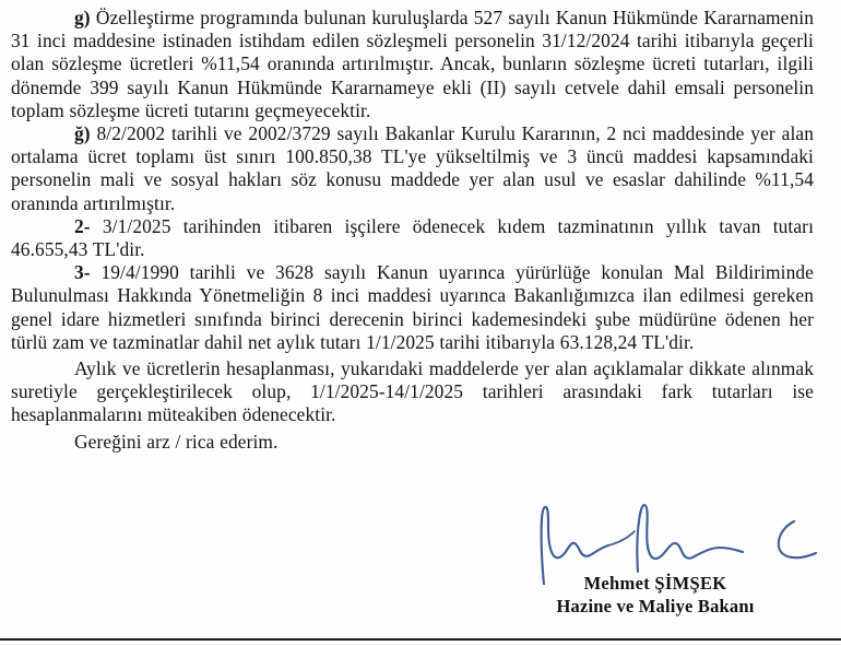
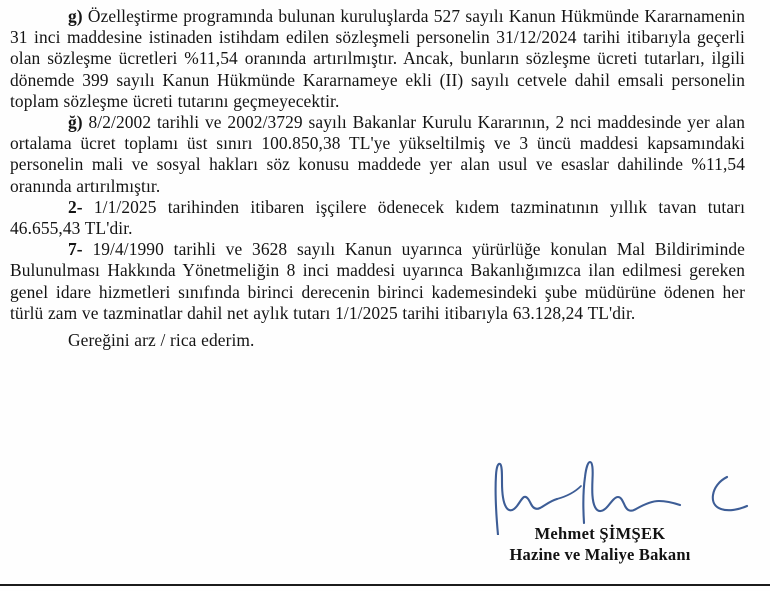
  g) Özelleştirme programında bulunan kuruluşlarda 527 sayılı Kanun Hükmünde Kararnamenin 31 inci maddesine istinaden istihdam edilen sözleşmeli personelin 31/12/2024 tarihi itibarıyla geçerli olan sözleşme ücretleri %11,54 oranında artırılmıştır. Ancak, bunların sözleşme ücreti tutarları, ilgili dönemde 399 sayılı Kanun Hükmünde Kararnameye ekli (II) sayılı cetvele dahil emsali personelin toplam sözleşme ücreti tutarını geçmeyecektir.
  ğ) 8/2/2002 tarihli ve 2002/3729 sayılı Bakanlar Kurulu Kararının, 2 nci maddesinde yer alan ortalama ücret toplamı üst sınırı 100.850,38 TL'ye yükseltilmiş ve 3 üncü maddesi kapsamındaki personelin mali ve sosyal hakları söz konusu maddede yer alan usul ve esaslar dahilinde %11,54 oranında artırılmıştır.
- 2- 3/1/2025 tarihinden itibaren işçilere ödenecek kıdem tazminatının yıllık tavan tutarı 46.655,43 TL'dir.
+ 2- 1/1/2025 tarihinden itibaren işçilere ödenecek kıdem tazminatının yıllık tavan tutarı 46.655,43 TL'dir.
- 3- 19/4/1990 tarihli ve 3628 sayılı Kanun uyarınca yürürlüğe konulan Mal Bildiriminde Bulunulması Hakkında Yönetmeliğin 8 inci maddesi uyarınca Bakanlığımızca ilan edilmesi gereken genel idare hizmetleri sınıfında birinci derecenin birinci kademesindeki şube müdürüne ödenen her türlü zam ve tazminatlar dahil net aylık tutarı 1/1/2025 tarihi itibarıyla 63.128,24 TL'dir.
+ 7- 19/4/1990 tarihli ve 3628 sayılı Kanun uyarınca yürürlüğe konulan Mal Bildiriminde Bulunulması Hakkında Yönetmeliğin 8 inci maddesi uyarınca Bakanlığımızca ilan edilmesi gereken genel idare hizmetleri sınıfında birinci derecenin birinci kademesindeki şube müdürüne ödenen her türlü zam ve tazminatlar dahil net aylık tutarı 1/1/2025 tarihi itibarıyla 63.128,24 TL'dir.
- Aylık ve ücretlerin hesaplanması, yukarıdaki maddelerde yer alan açıklamalar dikkate alınmak suretiyle gerçekleştirilecek olup, 1/1/2025-14/1/2025 tarihleri arasındaki fark tutarları ise hesaplanmalarını müteakiben ödenecektir.
  Gereğini arz / rica ederim.
  Mehmet ŞİMŞEK
  Hazine ve Maliye Bakanı
